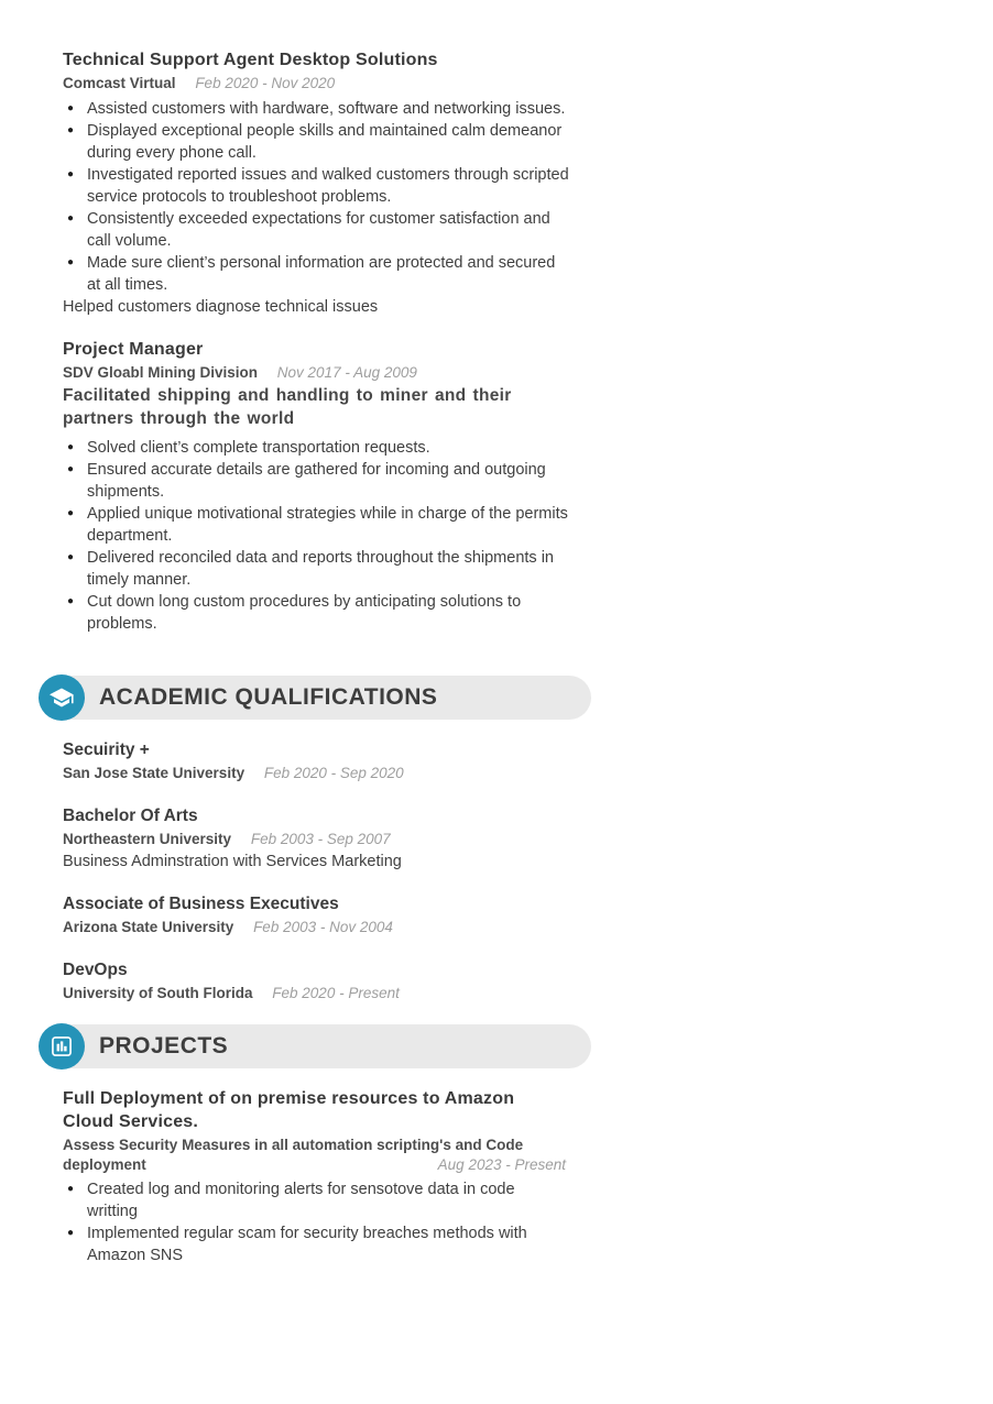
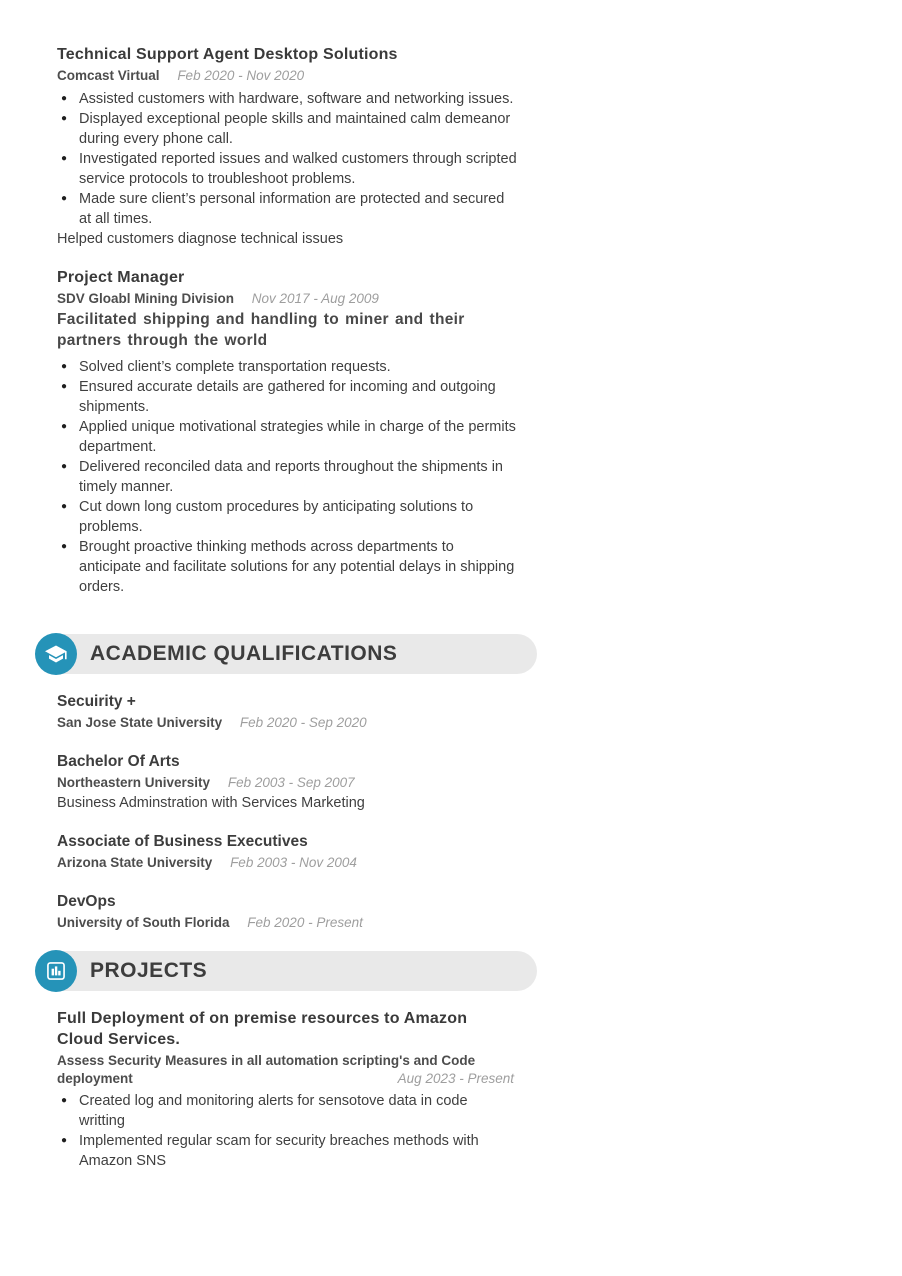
  Technical Support Agent Desktop Solutions
  Comcast Virtual Feb 2020 - Nov 2020
  Assisted customers with hardware, software and networking issues.
  Displayed exceptional people skills and maintained calm demeanor during every phone call.
  Investigated reported issues and walked customers through scripted service protocols to troubleshoot problems.
- Consistently exceeded expectations for customer satisfaction and call volume.
  Made sure client’s personal information are protected and secured at all times.
  Helped customers diagnose technical issues
  Project Manager
  SDV Gloabl Mining Division Nov 2017 - Aug 2009
  Facilitated shipping and handling to miner and their partners through the world
  Solved client’s complete transportation requests.
  Ensured accurate details are gathered for incoming and outgoing shipments.
  Applied unique motivational strategies while in charge of the permits department.
  Delivered reconciled data and reports throughout the shipments in timely manner.
  Cut down long custom procedures by anticipating solutions to problems.
+ Brought proactive thinking methods across departments to anticipate and facilitate solutions for any potential delays in shipping orders.
  ACADEMIC QUALIFICATIONS
  Secuirity +
  San Jose State University Feb 2020 - Sep 2020
  Bachelor Of Arts
  Northeastern University Feb 2003 - Sep 2007
  Business Adminstration with Services Marketing
  Associate of Business Executives
  Arizona State University Feb 2003 - Nov 2004
  DevOps
  University of South Florida Feb 2020 - Present
  PROJECTS
  Full Deployment of on premise resources to Amazon Cloud Services.
  Assess Security Measures in all automation scripting's and Code deployment
  Aug 2023 - Present
  Created log and monitoring alerts for sensotove data in code writting
  Implemented regular scam for security breaches methods with Amazon SNS
